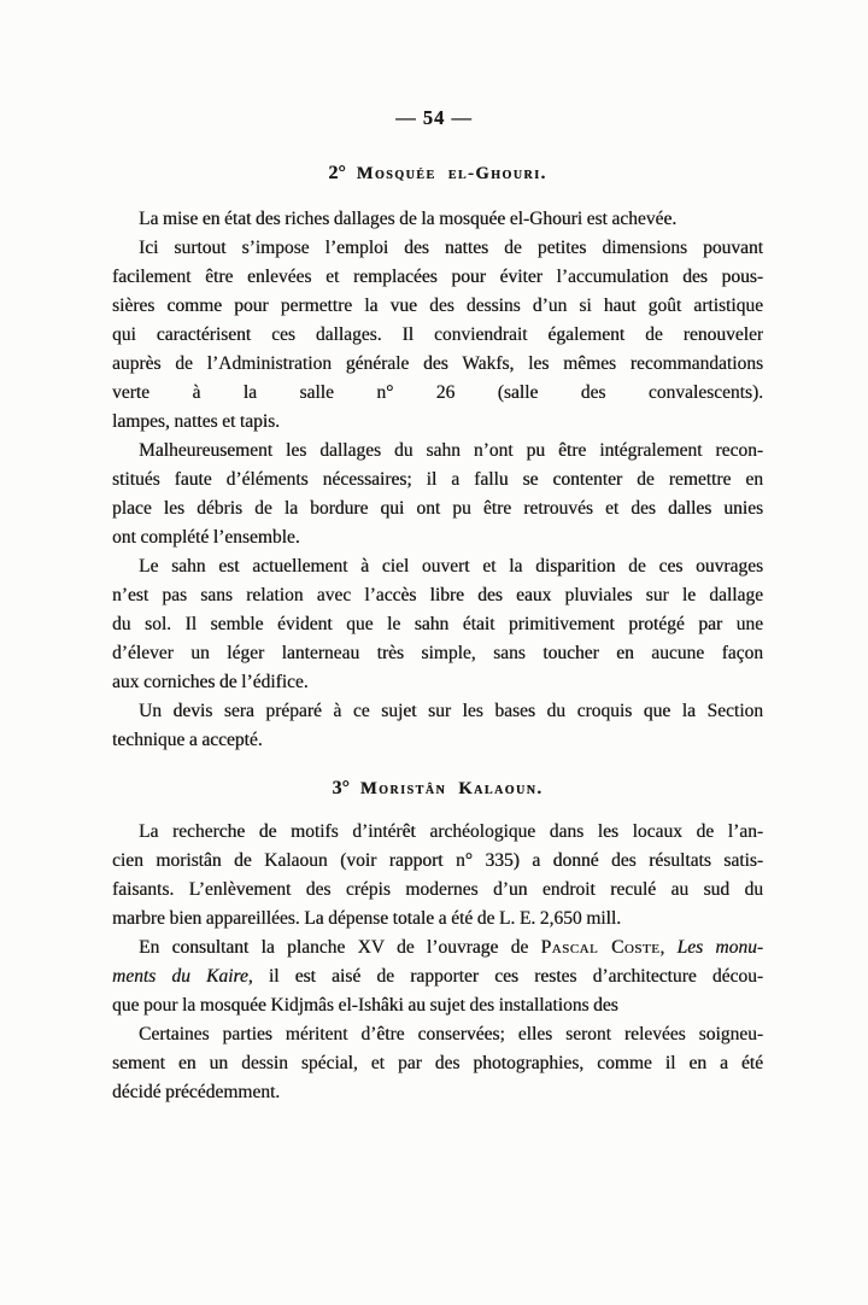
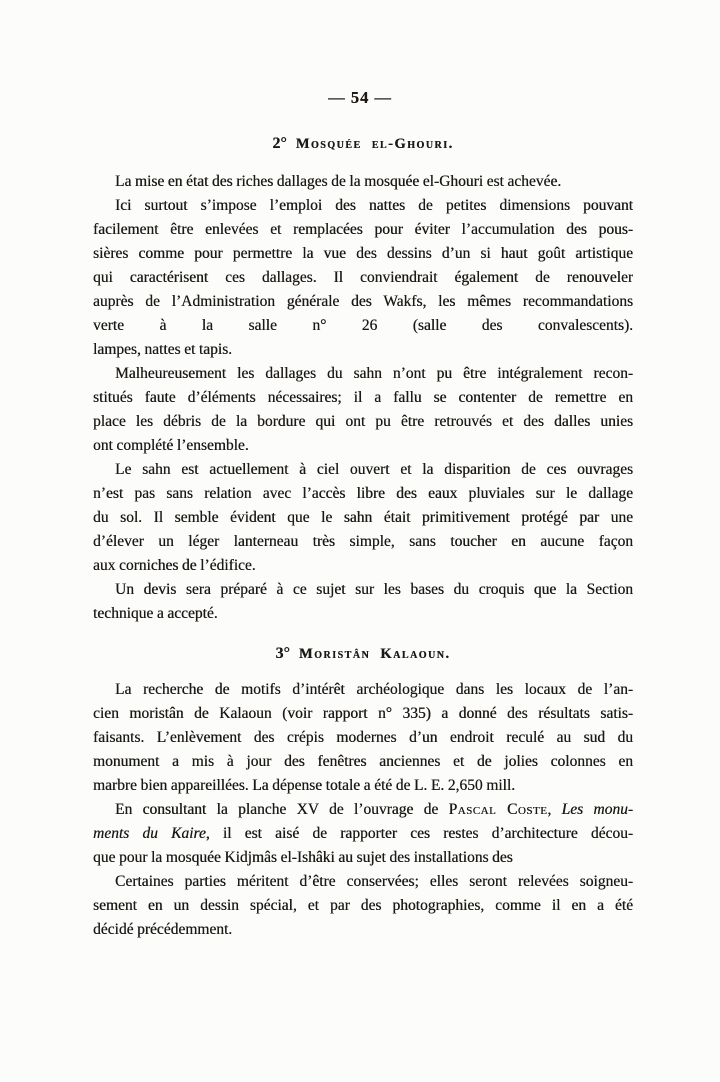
  — 54 —
  2° Mosquée el-Ghouri.
  La mise en état des riches dallages de la mosquée el-Ghouri est achevée.
  Ici surtout s’impose l’emploi des nattes de petites dimensions pouvant
  facilement être enlevées et remplacées pour éviter l’accumulation des pous-
  sières comme pour permettre la vue des dessins d’un si haut goût artistique
  qui caractérisent ces dallages. Il conviendrait également de renouveler
  auprès de l’Administration générale des Wakfs, les mêmes recommandations
  verte à la salle n° 26 (salle des convalescents).
  lampes, nattes et tapis.
  Malheureusement les dallages du sahn n’ont pu être intégralement recon-
  stitués faute d’éléments nécessaires; il a fallu se contenter de remettre en
  place les débris de la bordure qui ont pu être retrouvés et des dalles unies
  ont complété l’ensemble.
  Le sahn est actuellement à ciel ouvert et la disparition de ces ouvrages
  n’est pas sans relation avec l’accès libre des eaux pluviales sur le dallage
  du sol. Il semble évident que le sahn était primitivement protégé par une
  d’élever un léger lanterneau très simple, sans toucher en aucune façon
  aux corniches de l’édifice.
  Un devis sera préparé à ce sujet sur les bases du croquis que la Section
  technique a accepté.
  3° Moristân Kalaoun.
  La recherche de motifs d’intérêt archéologique dans les locaux de l’an-
  cien moristân de Kalaoun (voir rapport n° 335) a donné des résultats satis-
  faisants. L’enlèvement des crépis modernes d’un endroit reculé au sud du
+ monument a mis à jour des fenêtres anciennes et de jolies colonnes en
  marbre bien appareillées. La dépense totale a été de L. E. 2,650 mill.
  En consultant la planche XV de l’ouvrage de Pascal Coste, Les monu-
  ments du Kaire, il est aisé de rapporter ces restes d’architecture décou-
  que pour la mosquée Kidjmâs el-Ishâki au sujet des installations des
  Certaines parties méritent d’être conservées; elles seront relevées soigneu-
  sement en un dessin spécial, et par des photographies, comme il en a été
  décidé précédemment.
